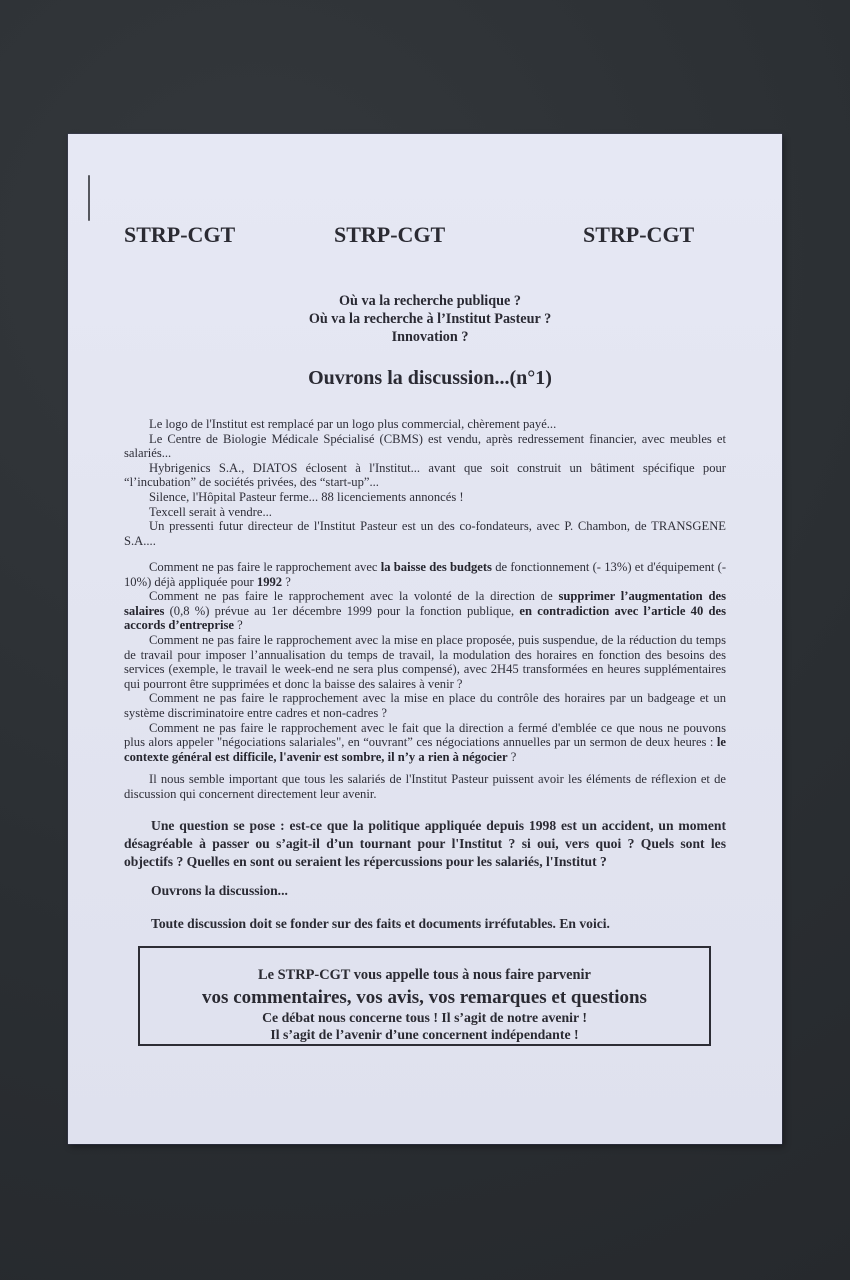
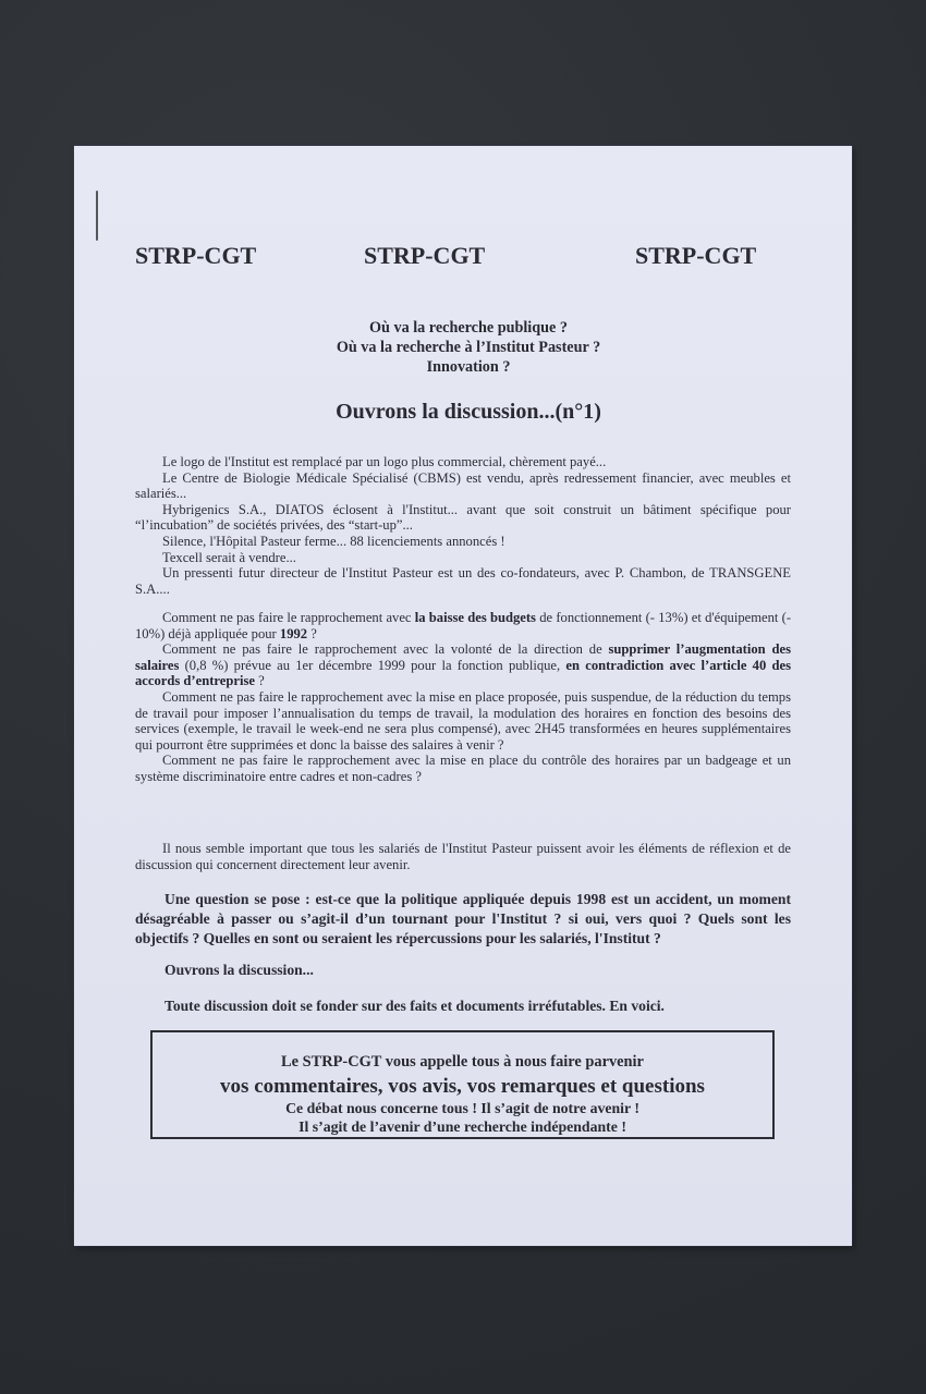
  STRP-CGT
  STRP-CGT
  STRP-CGT
  Où va la recherche publique ?
  Où va la recherche à l’Institut Pasteur ?
  Innovation ?
  Ouvrons la discussion...(n°1)
  Le logo de l'Institut est remplacé par un logo plus commercial, chèrement payé...
  Le Centre de Biologie Médicale Spécialisé (CBMS) est vendu, après redressement financier, avec meubles et salariés...
  Hybrigenics S.A., DIATOS éclosent à l'Institut... avant que soit construit un bâtiment spécifique pour “l’incubation” de sociétés privées, des “start-up”...
  Silence, l'Hôpital Pasteur ferme... 88 licenciements annoncés !
  Texcell serait à vendre...
  Un pressenti futur directeur de l'Institut Pasteur est un des co-fondateurs, avec P. Chambon, de TRANSGENE S.A....
  Comment ne pas faire le rapprochement avec la baisse des budgets de fonctionnement (- 13%) et d'équipement (- 10%) déjà appliquée pour 1992 ?
  Comment ne pas faire le rapprochement avec la volonté de la direction de supprimer l’augmentation des salaires (0,8 %) prévue au 1er décembre 1999 pour la fonction publique, en contradiction avec l’article 40 des accords d’entreprise ?
  Comment ne pas faire le rapprochement avec la mise en place proposée, puis suspendue, de la réduction du temps de travail pour imposer l’annualisation du temps de travail, la modulation des horaires en fonction des besoins des services (exemple, le travail le week-end ne sera plus compensé), avec 2H45 transformées en heures supplémentaires qui pourront être supprimées et donc la baisse des salaires à venir ?
  Comment ne pas faire le rapprochement avec la mise en place du contrôle des horaires par un badgeage et un système discriminatoire entre cadres et non-cadres ?
- Comment ne pas faire le rapprochement avec le fait que la direction a fermé d'emblée ce que nous ne pouvons plus alors appeler "négociations salariales", en “ouvrant” ces négociations annuelles par un sermon de deux heures : le contexte général est difficile, l'avenir est sombre, il n’y a rien à négocier ?
  Il nous semble important que tous les salariés de l'Institut Pasteur puissent avoir les éléments de réflexion et de discussion qui concernent directement leur avenir.
  Une question se pose : est-ce que la politique appliquée depuis 1998 est un accident, un moment désagréable à passer ou s’agit-il d’un tournant pour l'Institut ? si oui, vers quoi ? Quels sont les objectifs ? Quelles en sont ou seraient les répercussions pour les salariés, l'Institut ?
  Ouvrons la discussion...
  Toute discussion doit se fonder sur des faits et documents irréfutables. En voici.
  Le STRP-CGT vous appelle tous à nous faire parvenir
  vos commentaires, vos avis, vos remarques et questions
  Ce débat nous concerne tous ! Il s’agit de notre avenir !
- Il s’agit de l’avenir d’une concernent indépendante !
+ Il s’agit de l’avenir d’une recherche indépendante !
